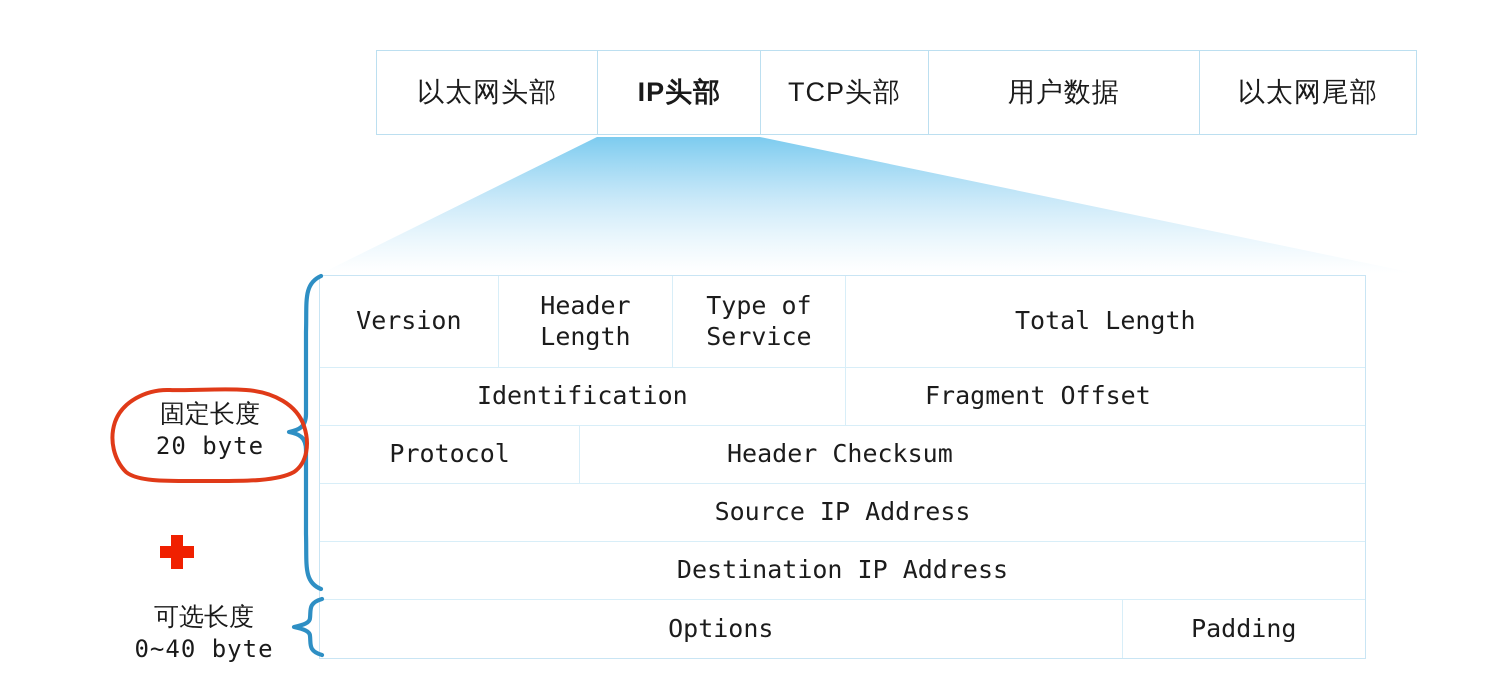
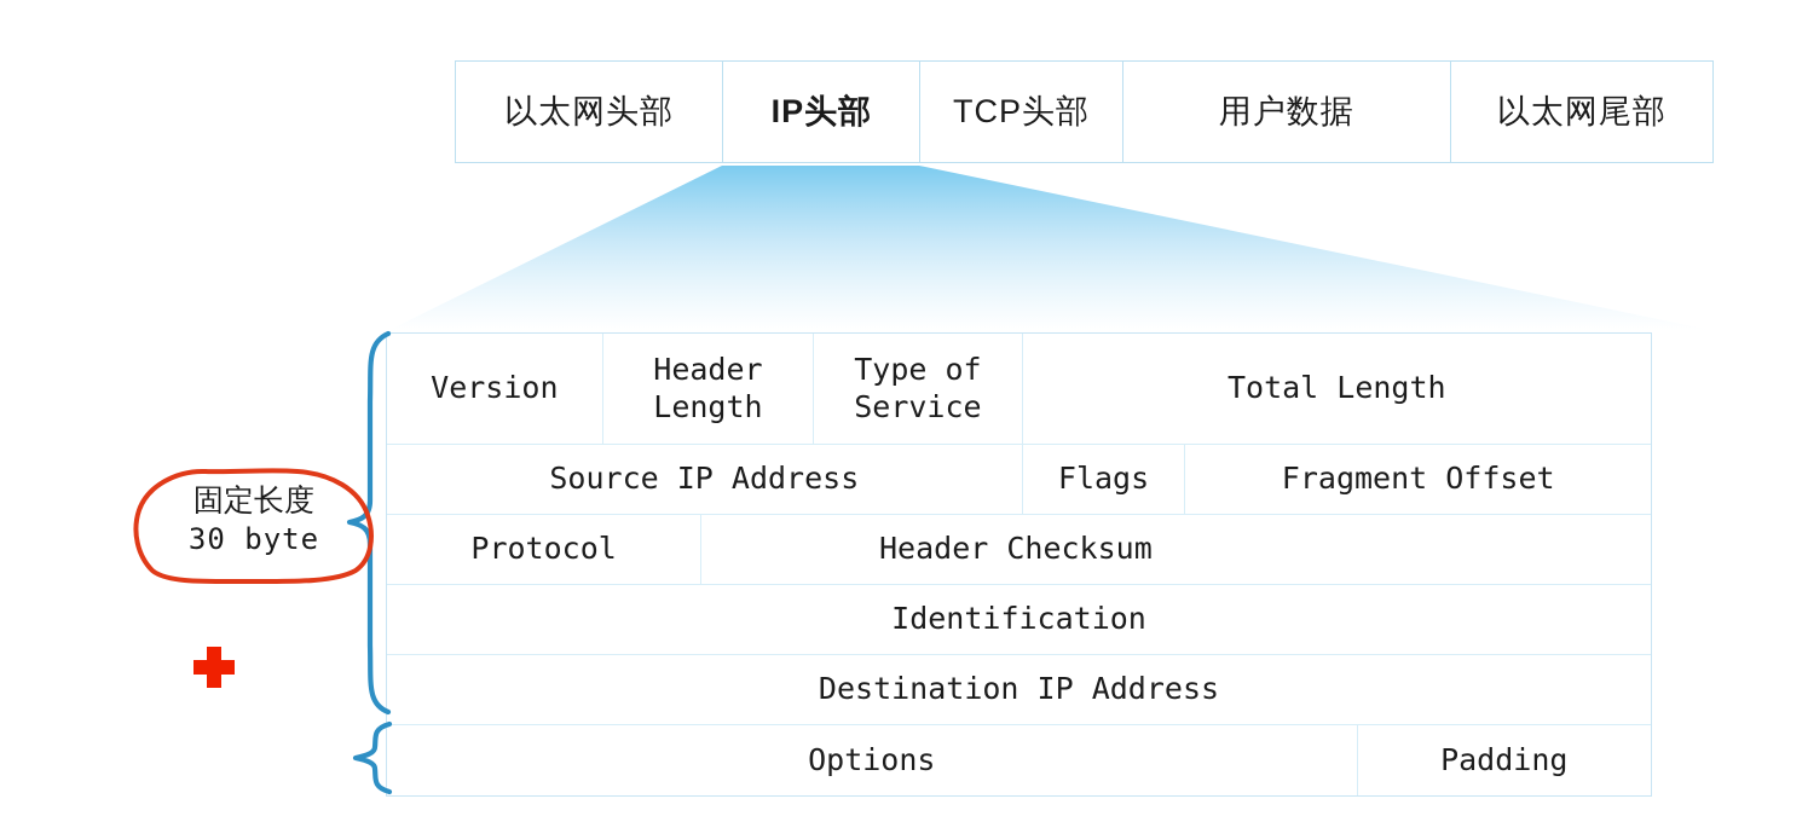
  以太网头部
  IP头部
  TCP头部
  用户数据
  以太网尾部
  Version
  Header
  Length
  Type of
  Service
  Total Length
- Identification
+ Source IP Address
+ Flags
  Fragment Offset
  Protocol
  Header Checksum
- Source IP Address
+ Identification
  Destination IP Address
  Options
  Padding
  固定长度
- 20 byte
+ 30 byte
- 可选长度
- 0~40 byte
